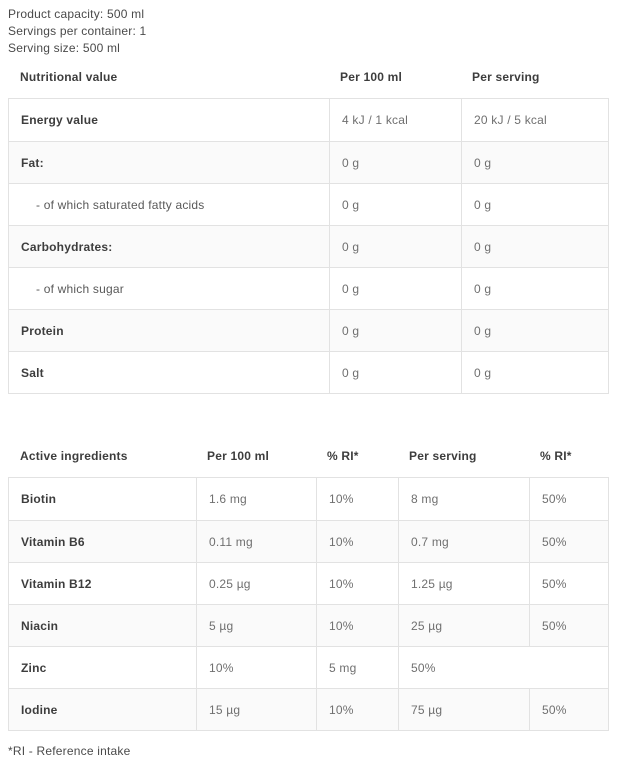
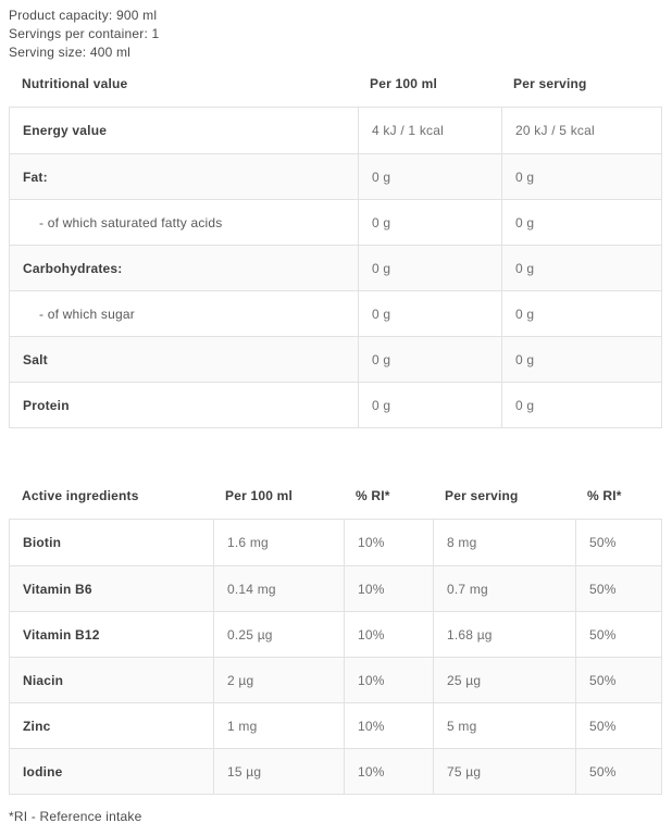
- Product capacity: 500 ml
+ Product capacity: 900 ml
  Servings per container: 1
- Serving size: 500 ml
+ Serving size: 400 ml
  Nutritional value
  Per 100 ml
  Per serving
  Energy value
  4 kJ / 1 kcal
  20 kJ / 5 kcal
  Fat:
  0 g
  0 g
  - of which saturated fatty acids
  0 g
  0 g
  Carbohydrates:
  0 g
  0 g
  - of which sugar
  0 g
  0 g
- Protein
+ Salt
  0 g
  0 g
- Salt
+ Protein
  0 g
  0 g
  Active ingredients
  Per 100 ml
  % RI*
  Per serving
  % RI*
  Biotin
  1.6 mg
  10%
  8 mg
  50%
  Vitamin B6
- 0.11 mg
+ 0.14 mg
  10%
  0.7 mg
  50%
  Vitamin B12
  0.25 µg
  10%
- 1.25 µg
+ 1.68 µg
  50%
  Niacin
- 5 µg
+ 2 µg
  10%
  25 µg
  50%
  Zinc
+ 1 mg
  10%
  5 mg
  50%
  Iodine
  15 µg
  10%
  75 µg
  50%
  *RI - Reference intake
